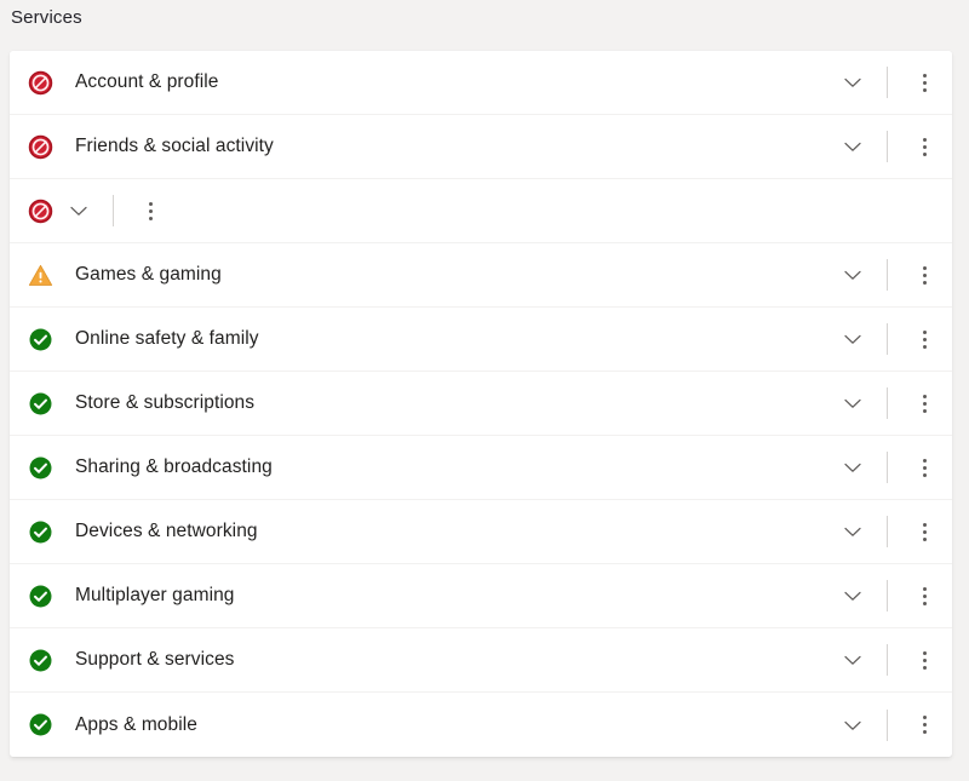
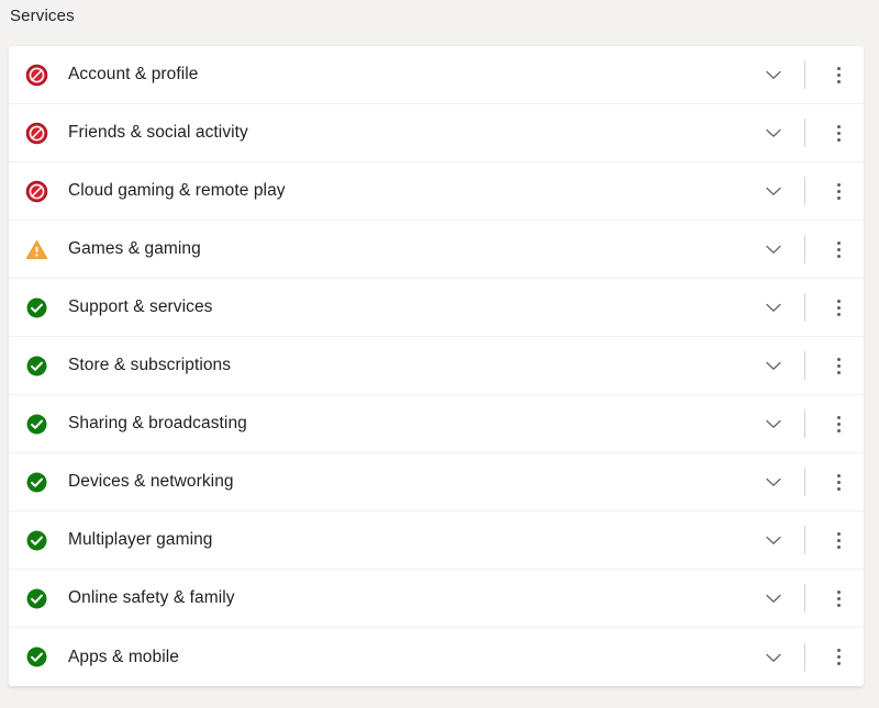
  Services
  Account & profile
  Friends & social activity
+ Cloud gaming & remote play
  Games & gaming
- Online safety & family
+ Support & services
  Store & subscriptions
  Sharing & broadcasting
  Devices & networking
  Multiplayer gaming
- Support & services
+ Online safety & family
  Apps & mobile
